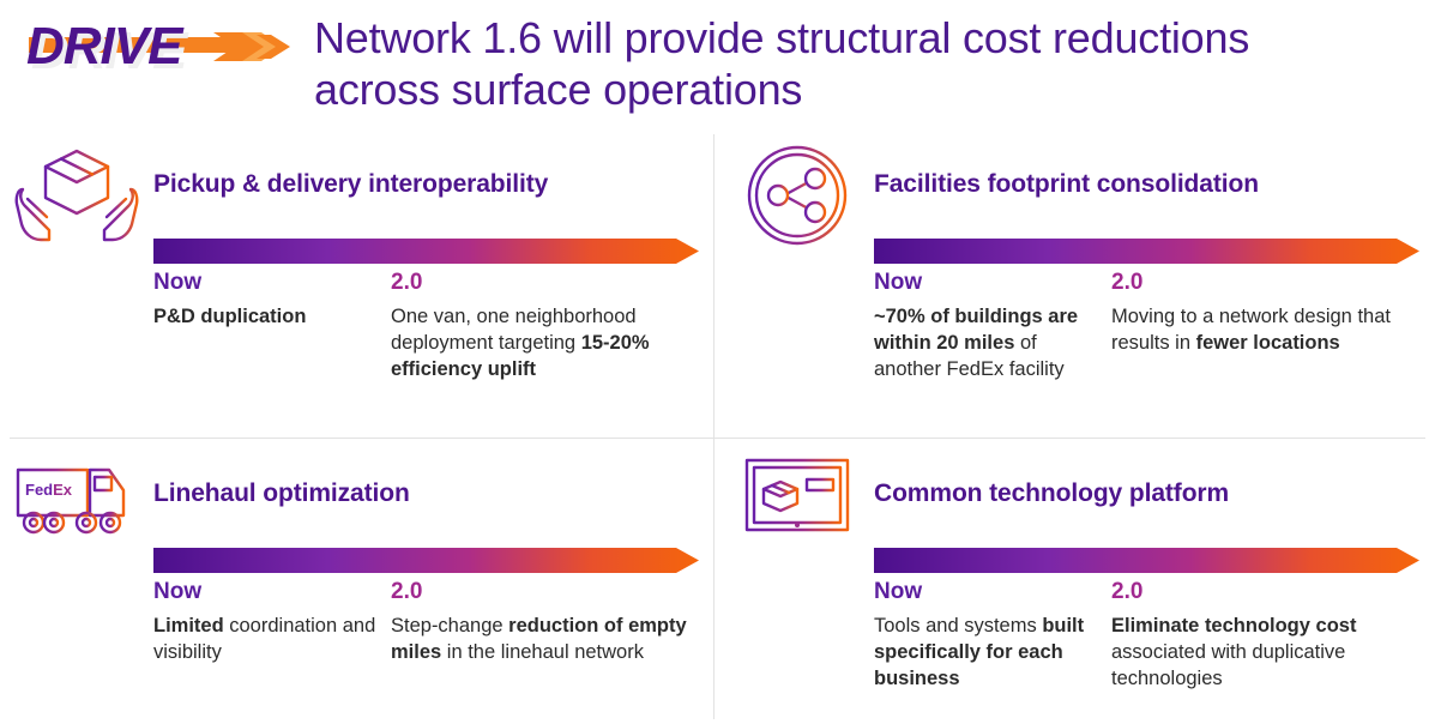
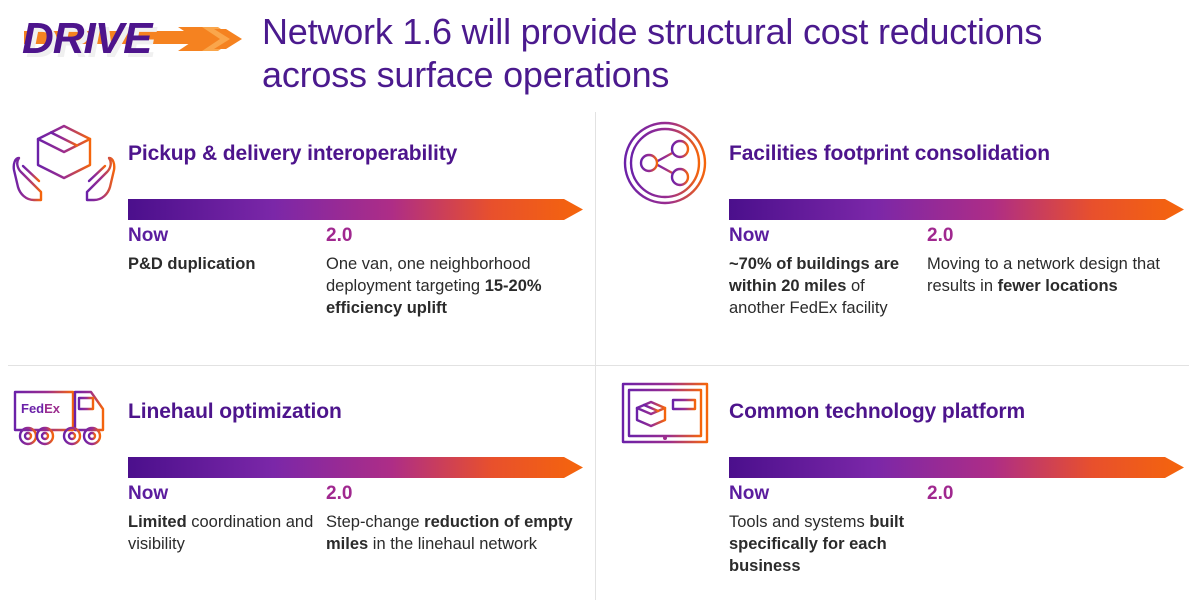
  DRIVE
  Network 1.6 will provide structural cost reductions across surface operations
  Pickup & delivery interoperability
  Now
  P&D duplication
  2.0
  One van, one neighborhood deployment targeting 15-20% efficiency uplift
  Facilities footprint consolidation
  Now
  ~70% of buildings are within 20 miles of another FedEx facility
  2.0
  Moving to a network design that results in fewer locations
  FedEx
  Linehaul optimization
  Now
  Limited coordination and visibility
  2.0
  Step-change reduction of empty miles in the linehaul network
  Common technology platform
  Now
  Tools and systems built specifically for each business
  2.0
- Eliminate technology cost associated with duplicative technologies
